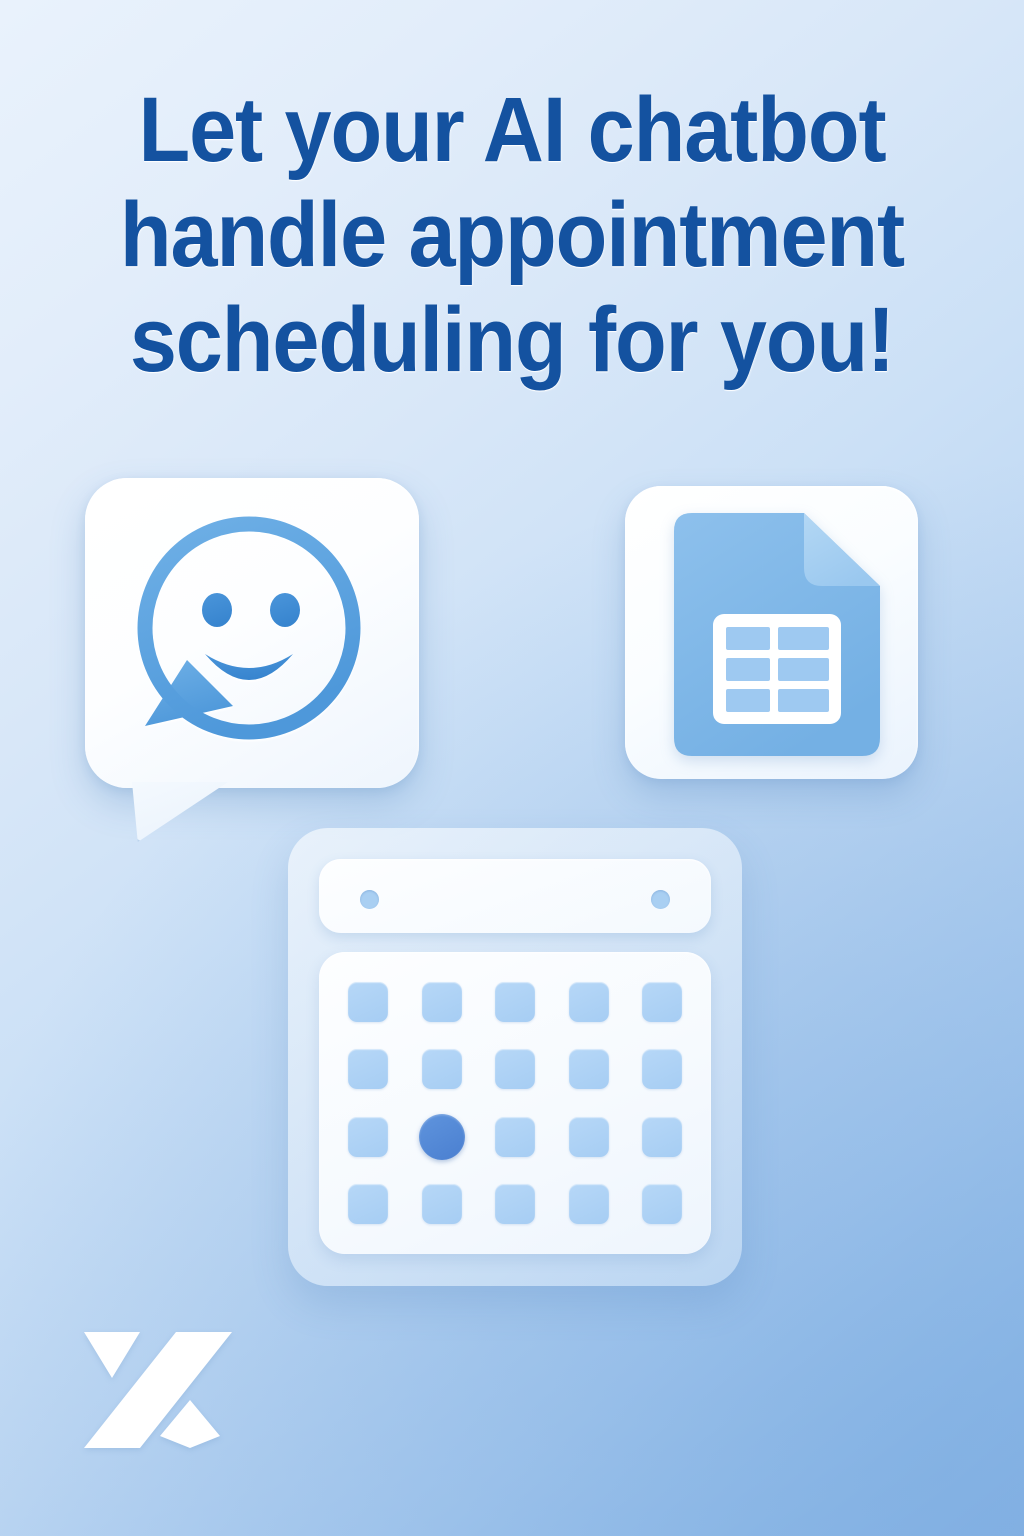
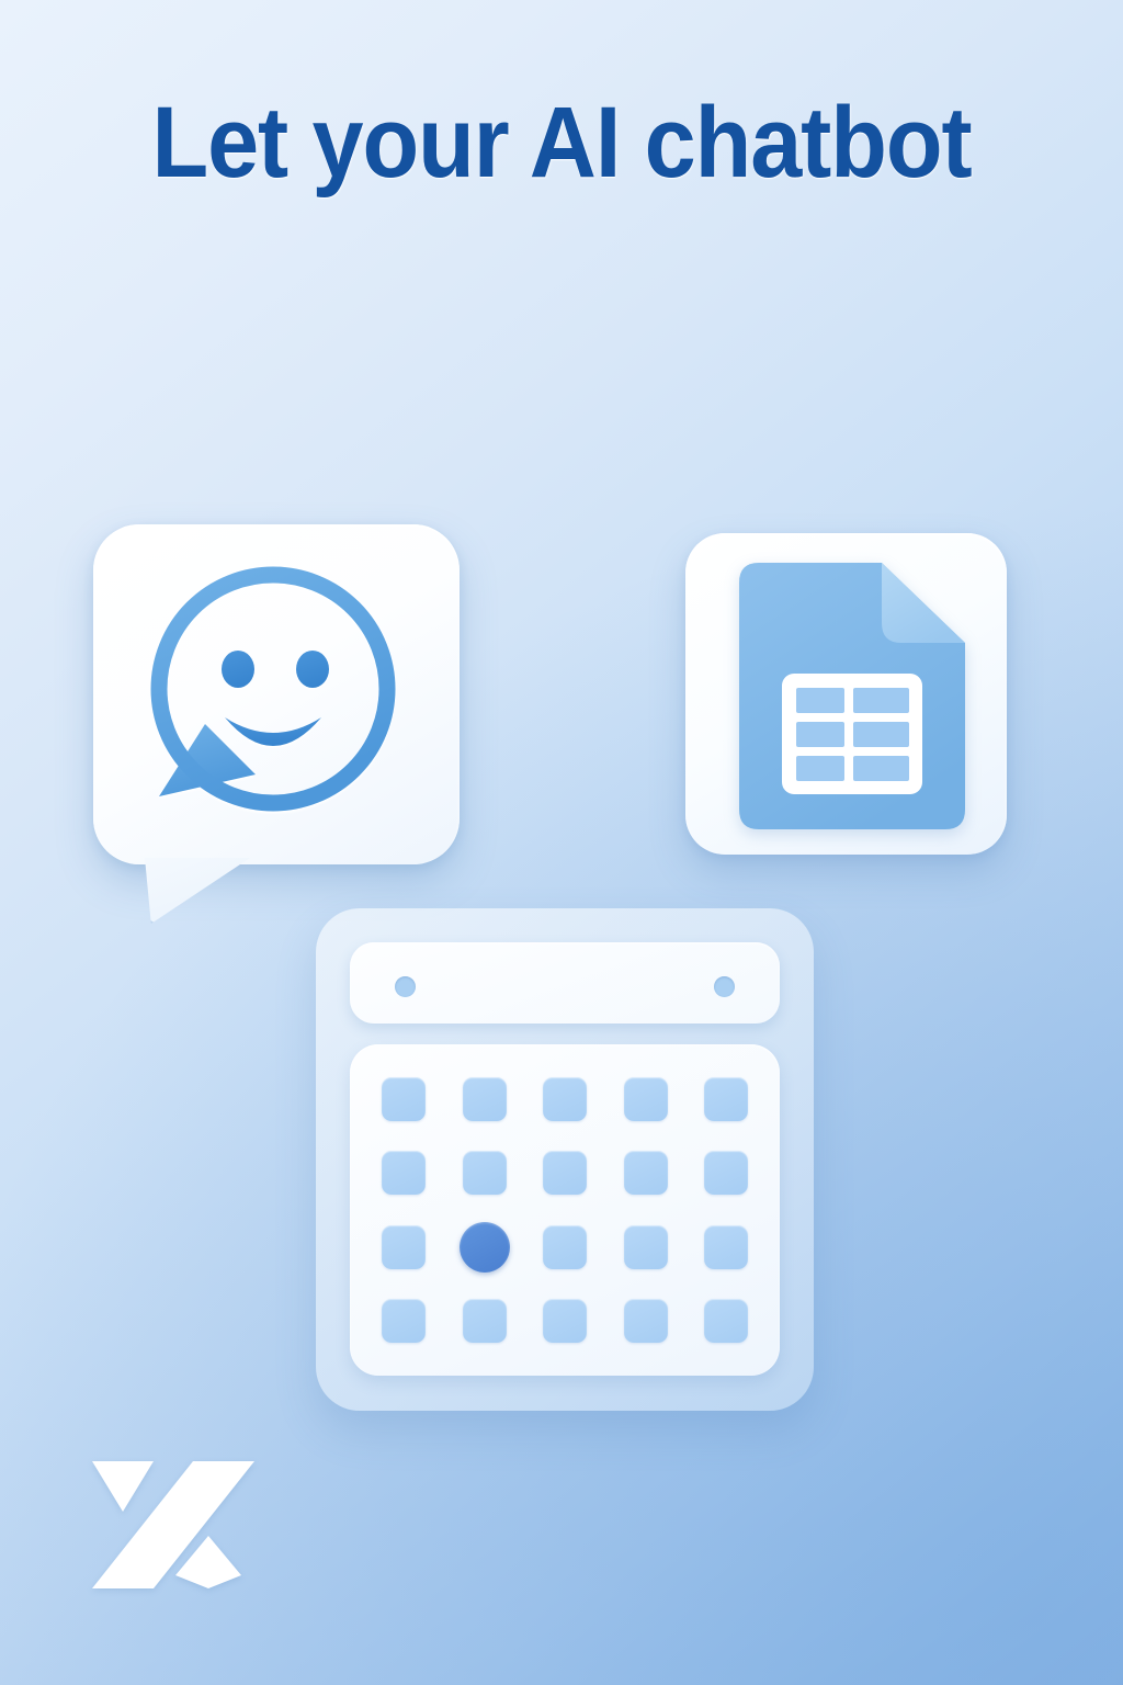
  Let your AI chatbot
- handle appointment
- scheduling for you!
